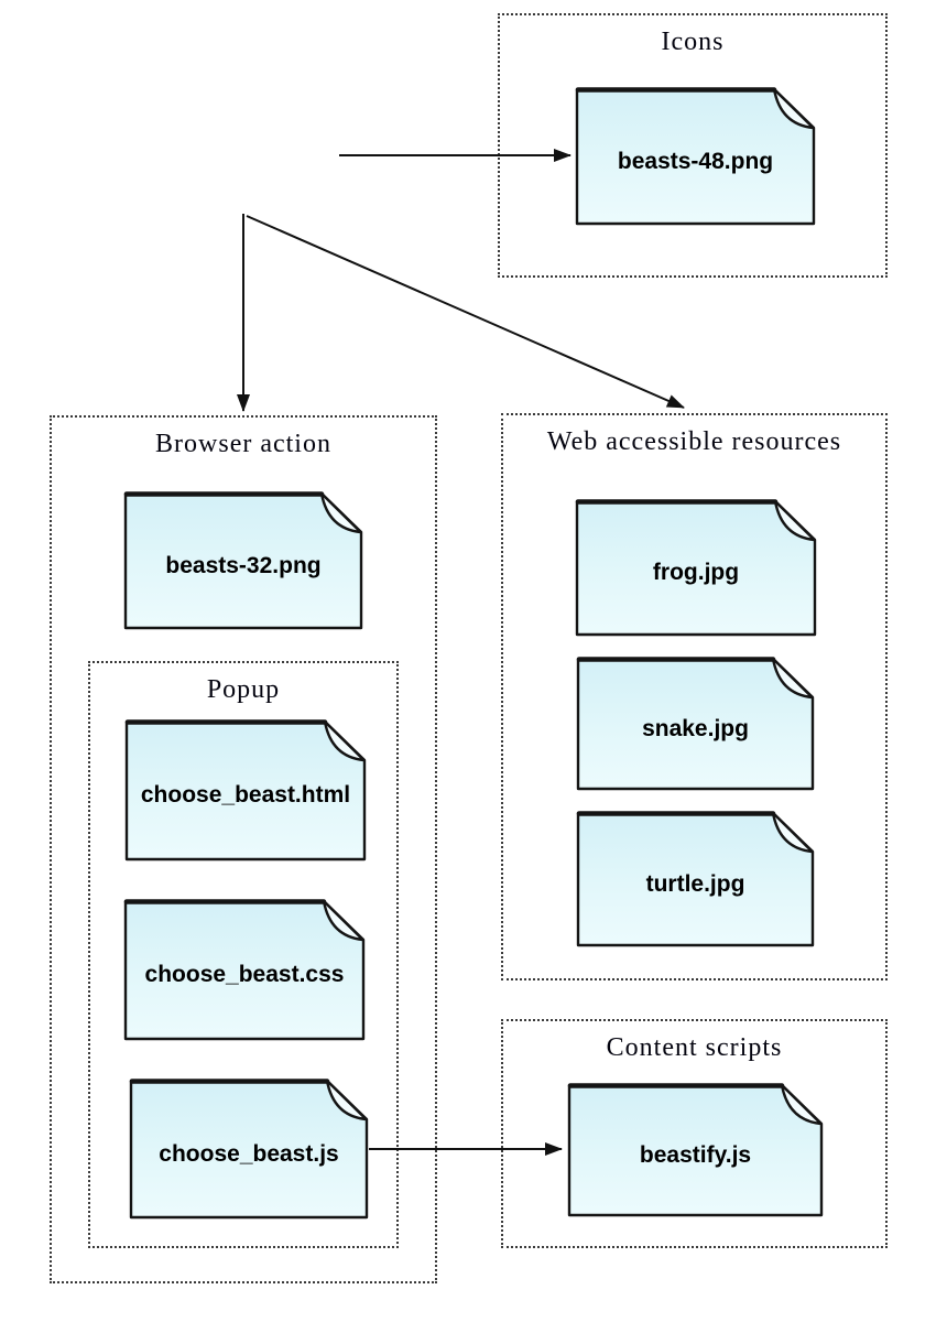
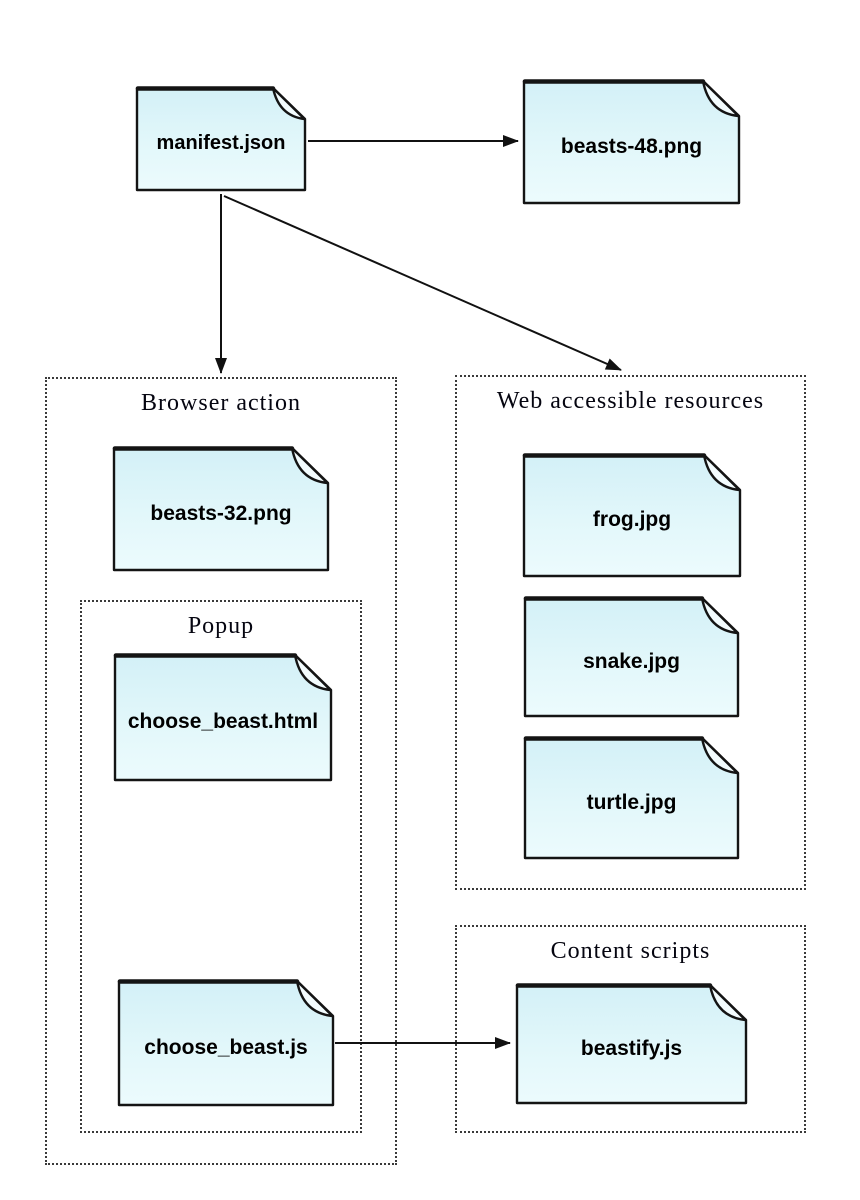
- Icons
  Browser action
  Popup
  Web accessible resources
  Content scripts
+ manifest.json
  beasts-48.png
  beasts-32.png
  choose_beast.html
- choose_beast.css
  choose_beast.js
  frog.jpg
  snake.jpg
  turtle.jpg
  beastify.js
